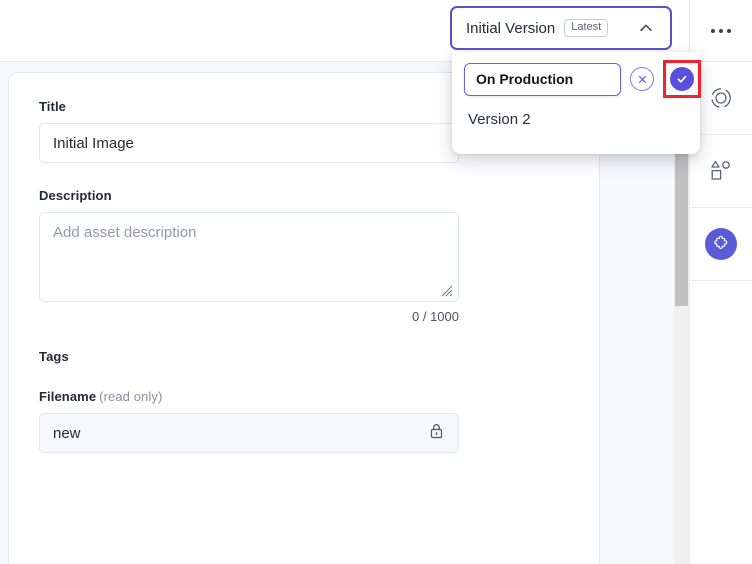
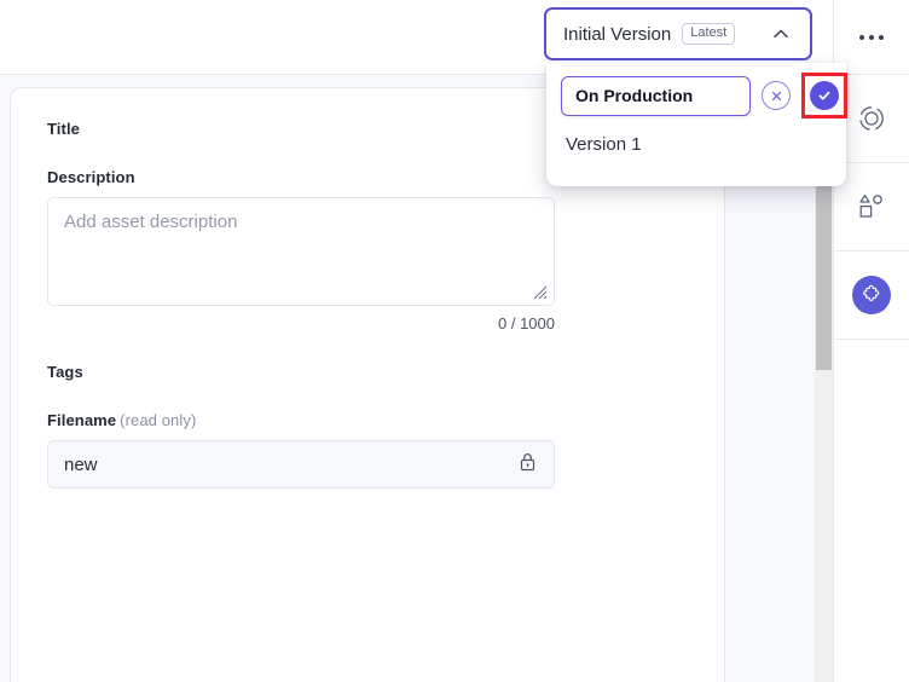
  Title
- Initial Image
  Description
  Add asset description
  0 / 1000
  Tags
  Filename (read only)
  new
  On Production
- Version 2
+ Version 1
  Initial Version
  Latest
